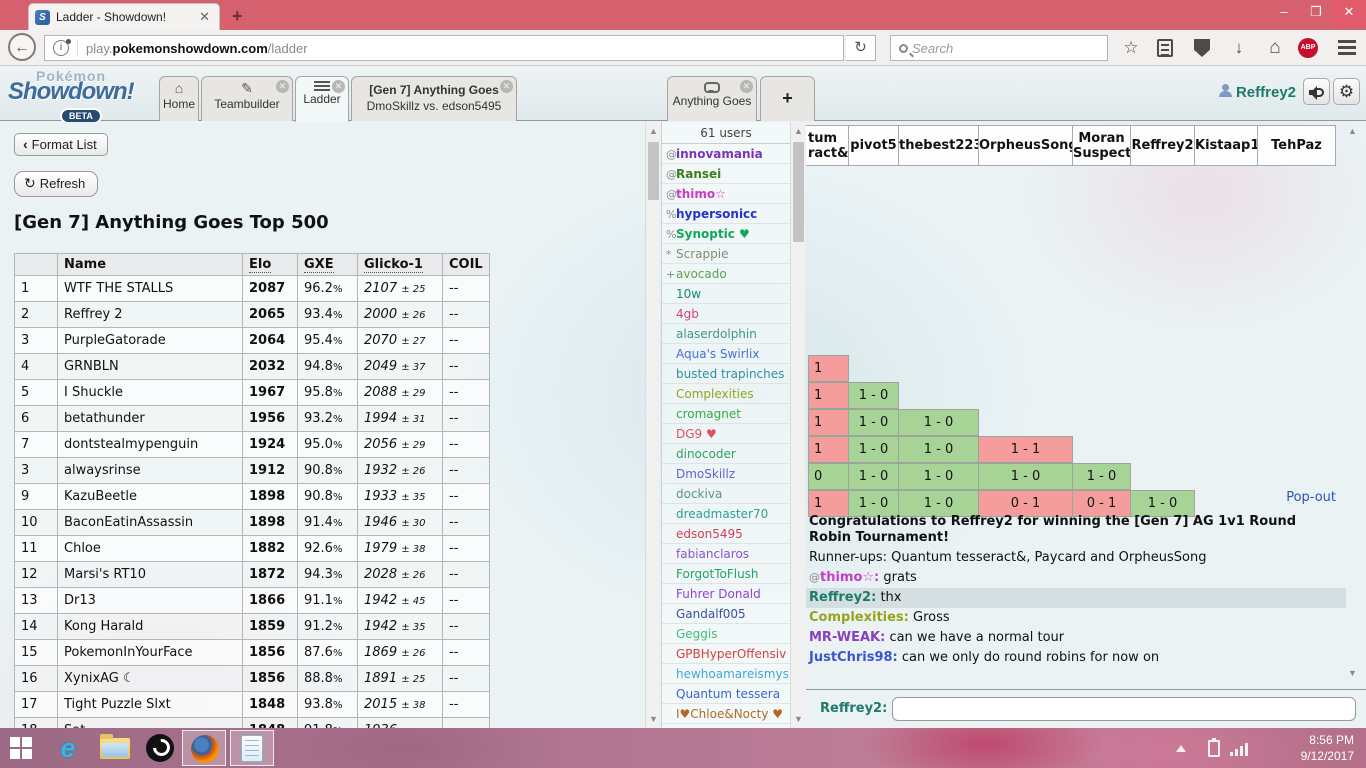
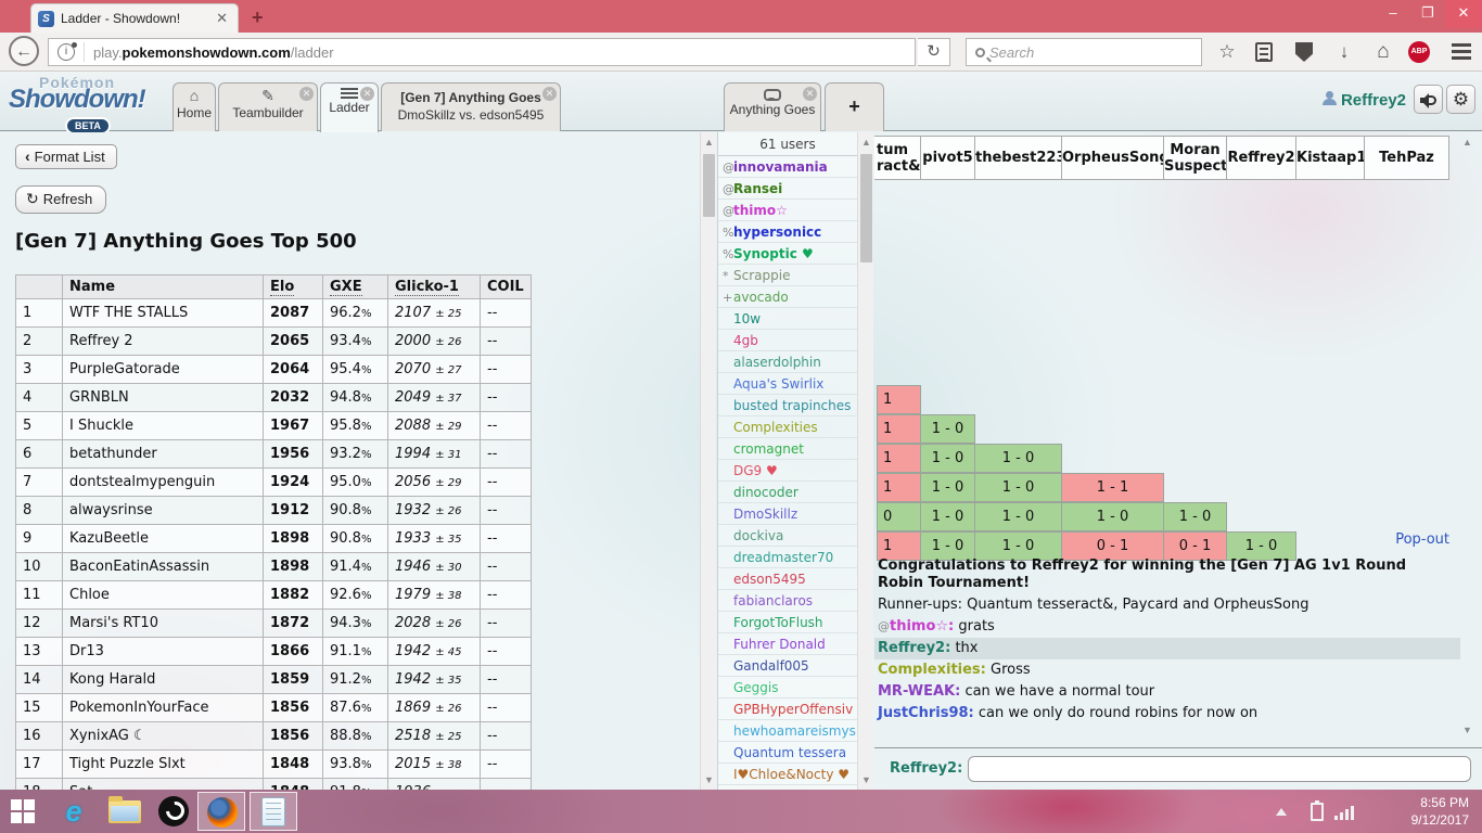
  S
  Ladder - Showdown!
  ✕
  +
  –
  ❐
  ✕
  ←
  i
  play.pokemonshowdown.com/ladder
  ↻
  Search
  ☆
  ↓
  ⌂
  Pokémon
  Showdown!
  BETA
  ⌂
  Home
  ✕
  ✎
  Teambuilder
  ✕
  Ladder
  ✕
  [Gen 7] Anything Goes
  DmoSkillz vs. edson5495
  ✕
  Anything Goes
  +
  Reffrey2
  ⚙
  ‹ Format List
  ↻ Refresh
  [Gen 7] Anything Goes Top 500
  	Name	Elo	GXE	Glicko-1	COIL
  1	WTF THE STALLS	2087	96.2%	2107 ± 25	--
  2	Reffrey 2	2065	93.4%	2000 ± 26	--
  3	PurpleGatorade	2064	95.4%	2070 ± 27	--
  4	GRNBLN	2032	94.8%	2049 ± 37	--
  5	I Shuckle	1967	95.8%	2088 ± 29	--
  6	betathunder	1956	93.2%	1994 ± 31	--
  7	dontstealmypenguin	1924	95.0%	2056 ± 29	--
- 3	alwaysrinse	1912	90.8%	1932 ± 26	--
+ 8	alwaysrinse	1912	90.8%	1932 ± 26	--
  9	KazuBeetle	1898	90.8%	1933 ± 35	--
  10	BaconEatinAssassin	1898	91.4%	1946 ± 30	--
  11	Chloe	1882	92.6%	1979 ± 38	--
  12	Marsi's RT10	1872	94.3%	2028 ± 26	--
  13	Dr13	1866	91.1%	1942 ± 45	--
  14	Kong Harald	1859	91.2%	1942 ± 35	--
  15	PokemonInYourFace	1856	87.6%	1869 ± 26	--
- 16	XynixAG ☾	1856	88.8%	1891 ± 25	--
+ 16	XynixAG ☾	1856	88.8%	2518 ± 25	--
  17	Tight Puzzle Slxt	1848	93.8%	2015 ± 38	--
  ▲
  ▼
  61 users
  @innovamania
  @Ransei
  @thimo☆
  %hypersonicc
  %Synoptic ♥
  * Scrappie
  +avocado
  10w
  4gb
  alaserdolphin
  Aqua's Swirlix
  busted trapinches
  Complexities
  cromagnet
  DG9 ♥
  dinocoder
  DmoSkillz
  dockiva
  dreadmaster70
  edson5495
  fabianclaros
  ForgotToFlush
  Fuhrer Donald
  Gandalf005
  Geggis
  GPBHyperOffensiv
  hewhoamareismys
  Quantum tessera
  I♥Chloe&Nocty ♥
  ▲
  ▼
  tum
  ract&
  pivot5
  thebest223
  OrpheusSon
  Moran
  Suspect
  Reffrey2
  Kistaap1
  TehPaz
  1
  1
  1 - 0
  1
  1 - 0
  1 - 0
  1
  1 - 0
  1 - 0
  1 - 1
  0
  1 - 0
  1 - 0
  1 - 0
  1 - 0
  1
  1 - 0
  1 - 0
  0 - 1
  0 - 1
  1 - 0
  Pop-out
  Congratulations to Reffrey2 for winning the [Gen 7] AG 1v1 Round Robin Tournament!
  Runner-ups: Quantum tesseract&, Paycard and OrpheusSong
  @thimo☆: grats
  Reffrey2: thx
  Complexities: Gross
  MR-WEAK: can we have a normal tour
  JustChris98: can we only do round robins for now on
  Reffrey2:
  ▲
  ▼
  e
  8:56 PM
  9/12/2017
